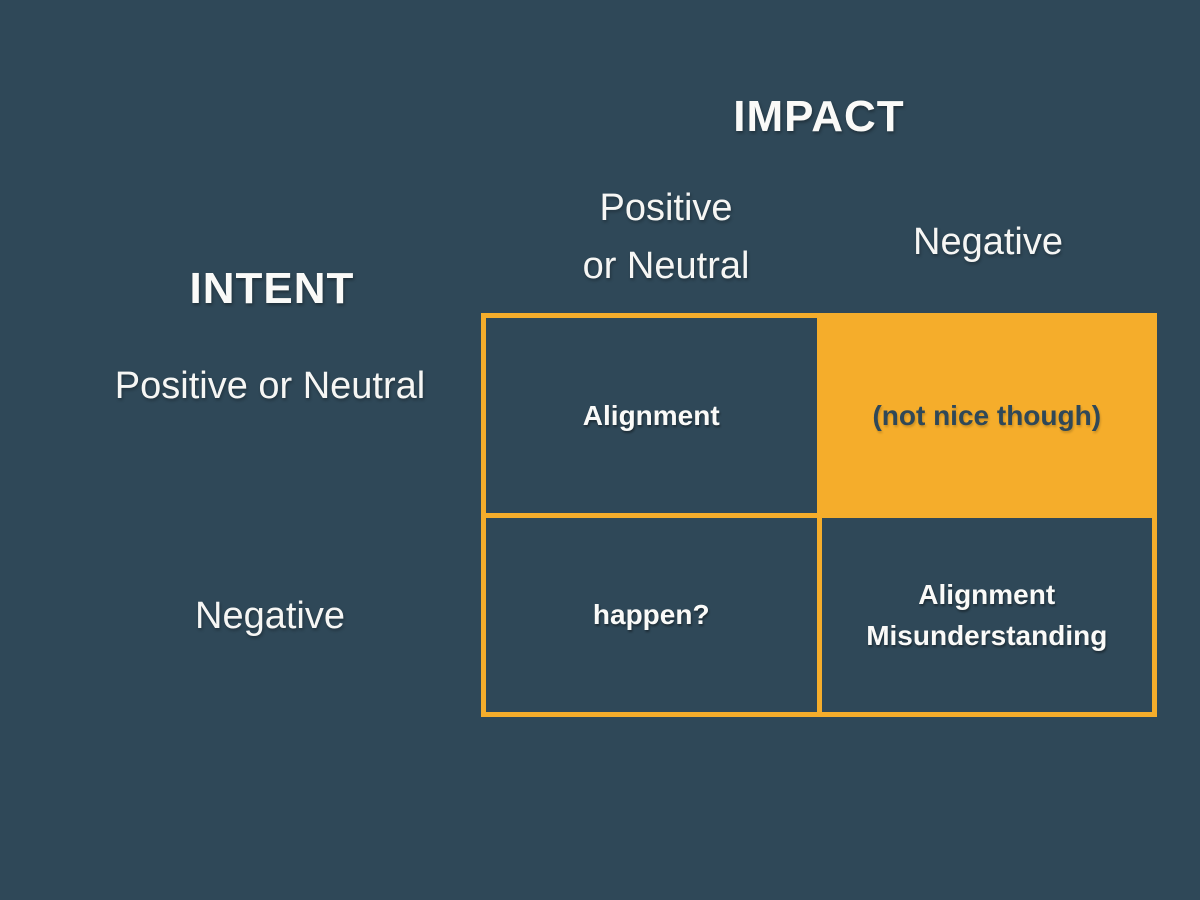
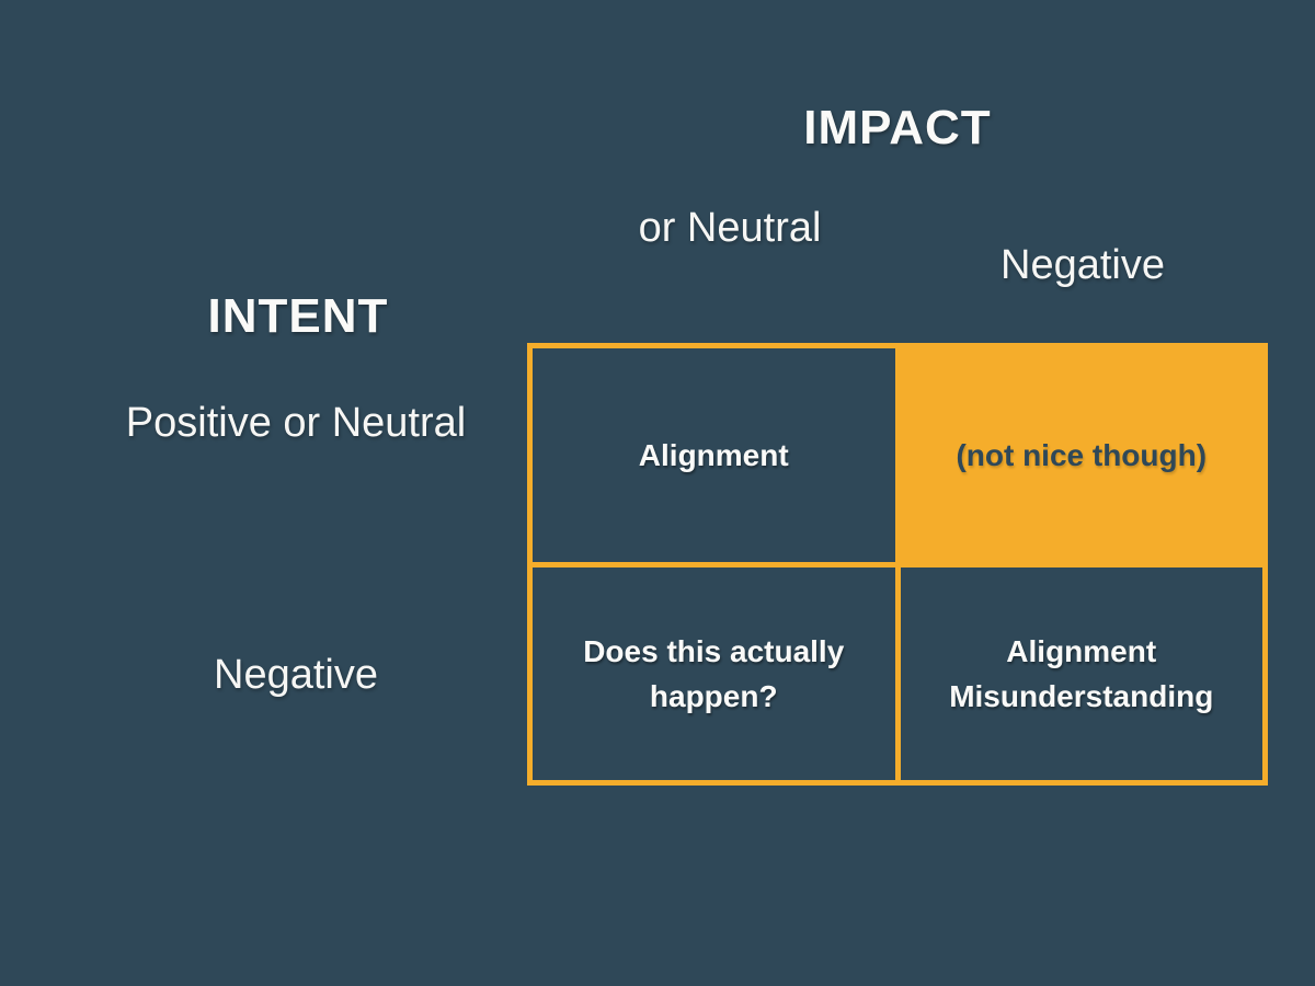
  IMPACT
- Positive
  or Neutral
  Negative
  INTENT
  Positive or Neutral
  Negative
  Alignment
  (not nice though)
+ Does this actually
  happen?
  Alignment
  Misunderstanding
